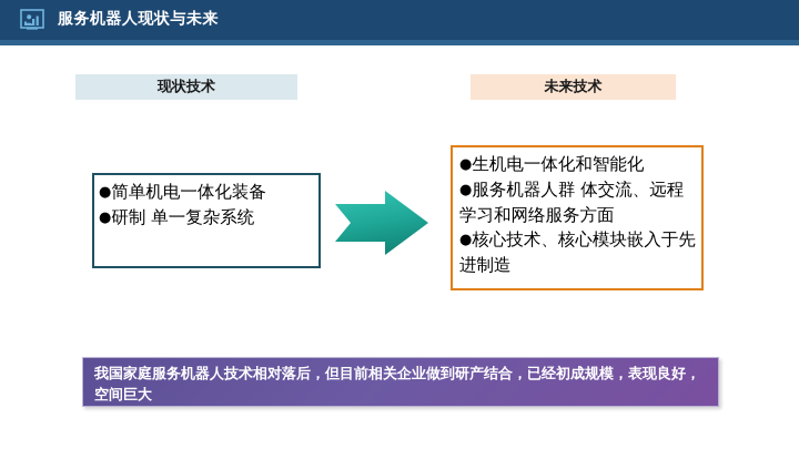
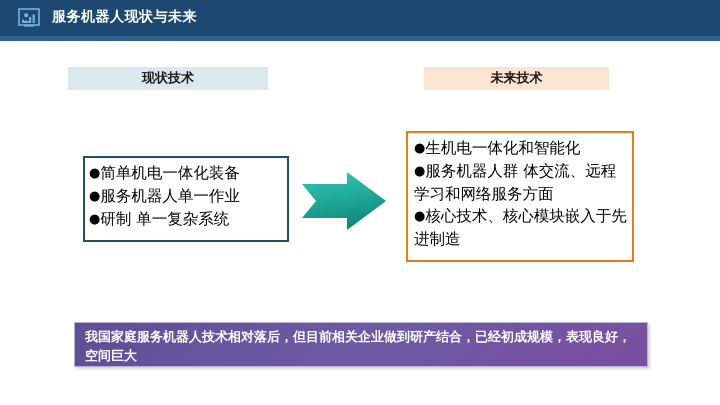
  服务机器人现状与未来
  现状技术
  未来技术
  ●简单机电一体化装备
+ ●服务机器人单一作业
  ●研制 单一复杂系统
  ●生机电一体化和智能化
  ●服务机器人群 体交流、远程学习和网络服务方面
  ●核心技术、核心模块嵌入于先进制造
  我国家庭服务机器人技术相对落后，但目前相关企业做到研产结合，已经初成规模，表现良好，空间巨大
